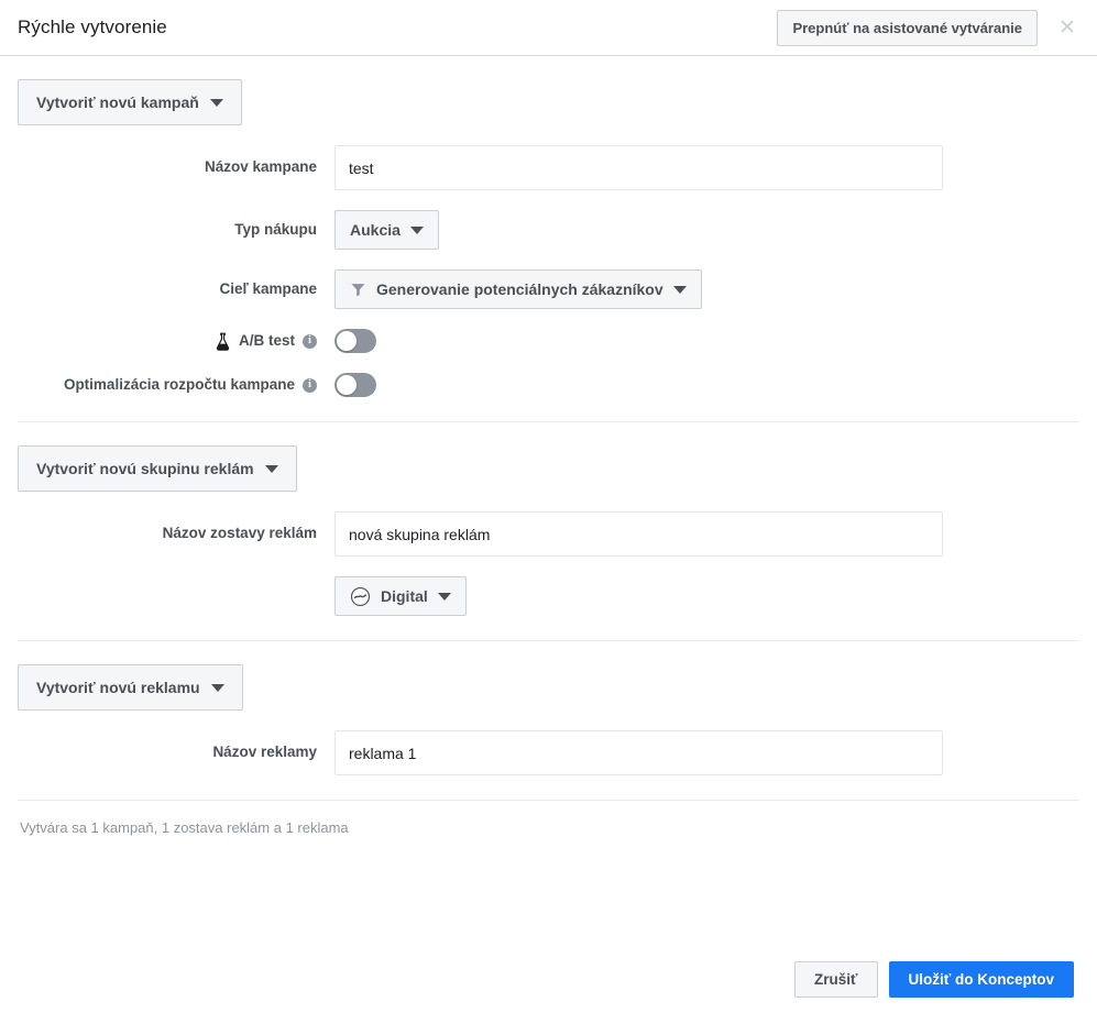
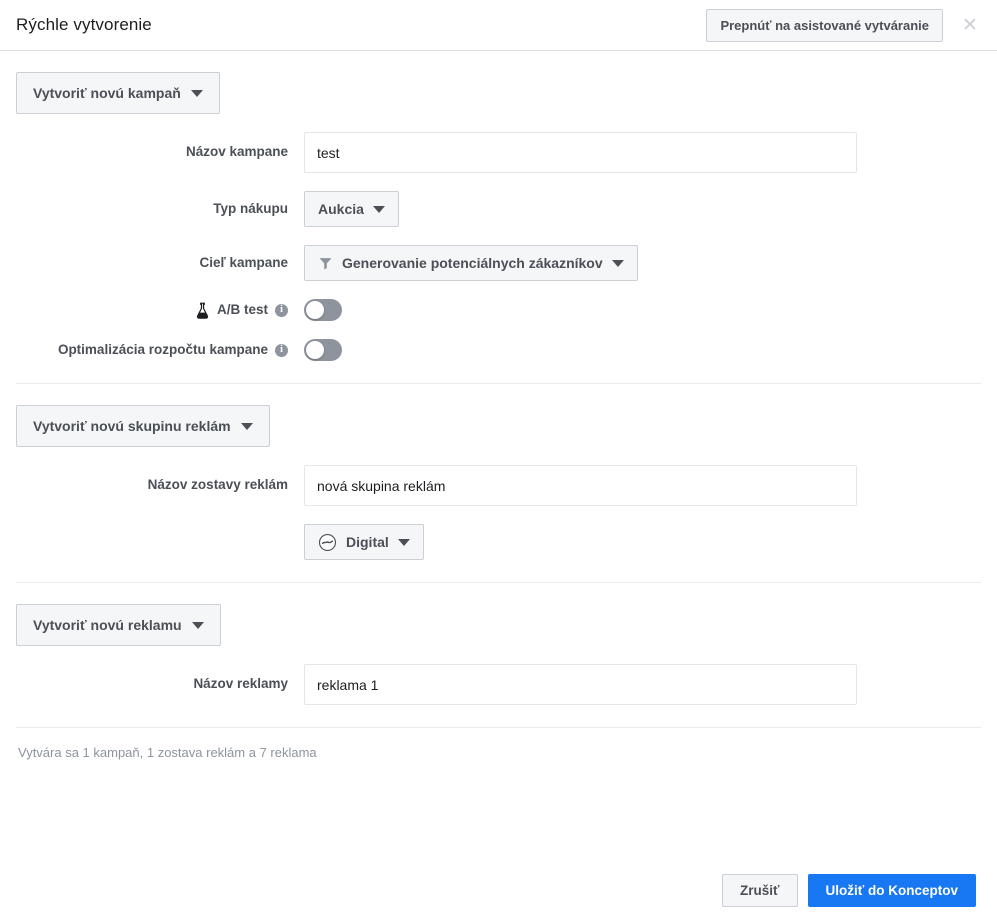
  Rýchle vytvorenie
  Prepnúť na asistované vytváranie
  ✕
  Vytvoriť novú kampaň
  Názov kampane
  test
  Typ nákupu
  Aukcia
  Cieľ kampane
  Generovanie potenciálnych zákazníkov
  A/B test
  i
  Optimalizácia rozpočtu kampane
  i
  Vytvoriť novú skupinu reklám
  Názov zostavy reklám
  nová skupina reklám
  Digital
  Vytvoriť novú reklamu
  Názov reklamy
  reklama 1
- Vytvára sa 1 kampaň, 1 zostava reklám a 1 reklama
+ Vytvára sa 1 kampaň, 1 zostava reklám a 7 reklama
  Zrušiť
  Uložiť do Konceptov
